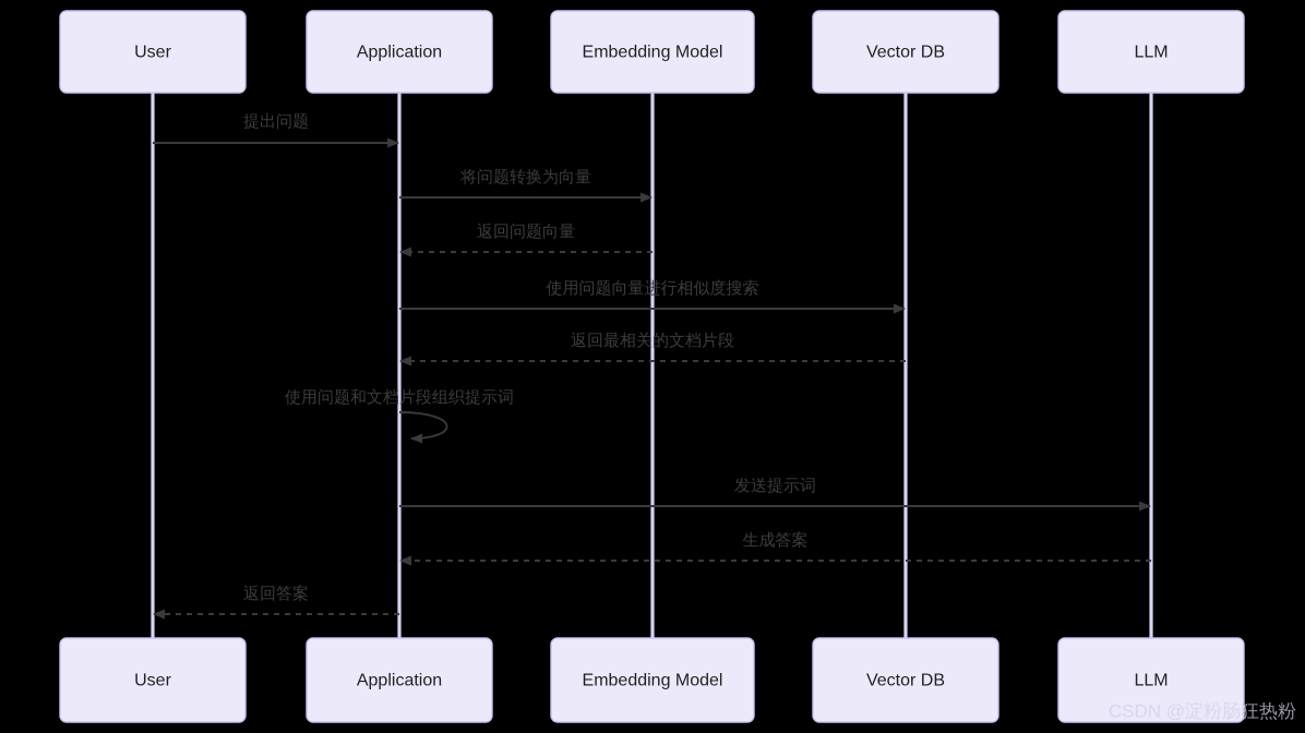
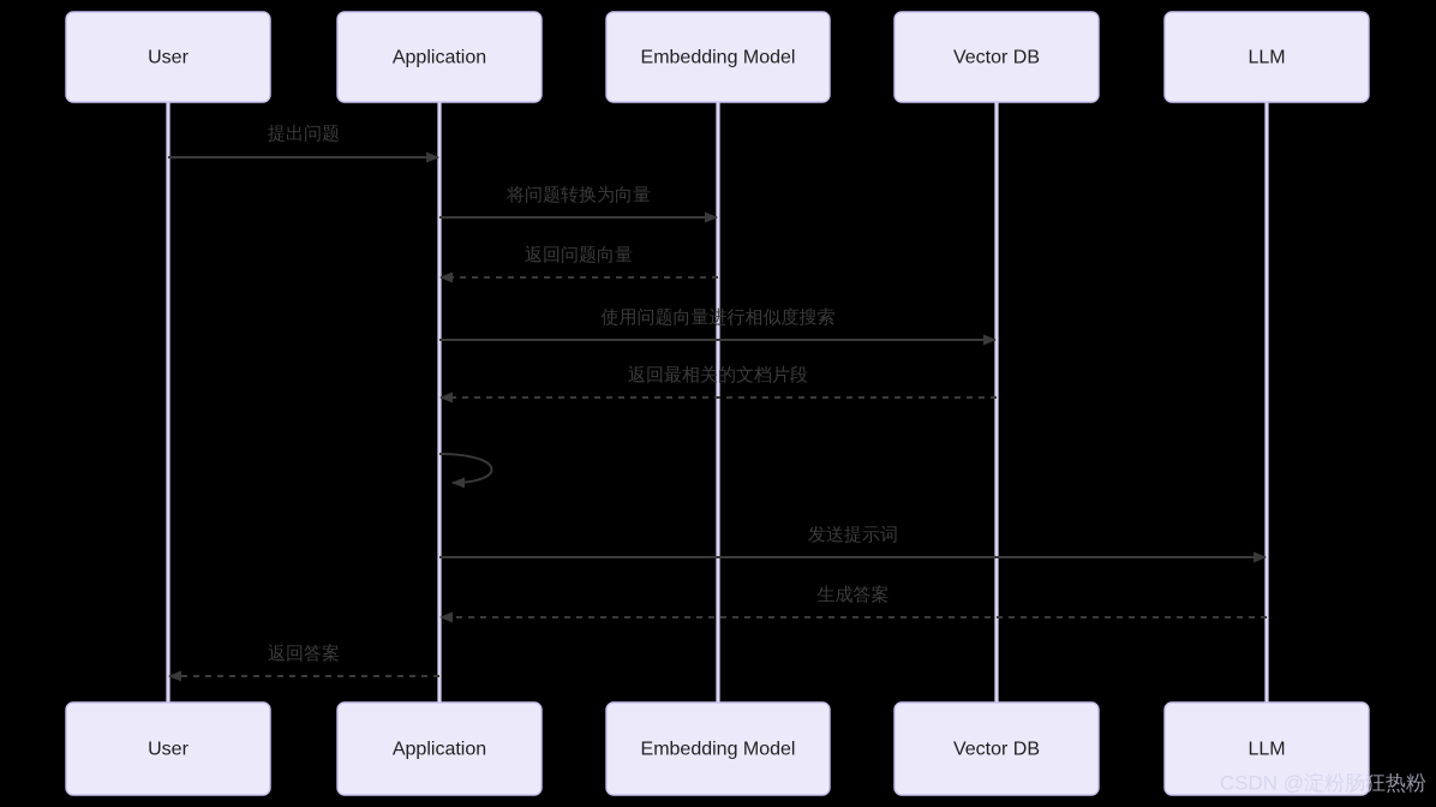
  提出问题
  将问题转换为向量
  返回问题向量
  使用问题向量进行相似度搜索
  返回最相关的文档片段
- 使用问题和文档片段组织提示词
  发送提示词
  生成答案
  返回答案
  User
  Application
  Embedding Model
  Vector DB
  LLM
  User
  Application
  Embedding Model
  Vector DB
  LLM
  CSDN @淀粉肠狂热粉
